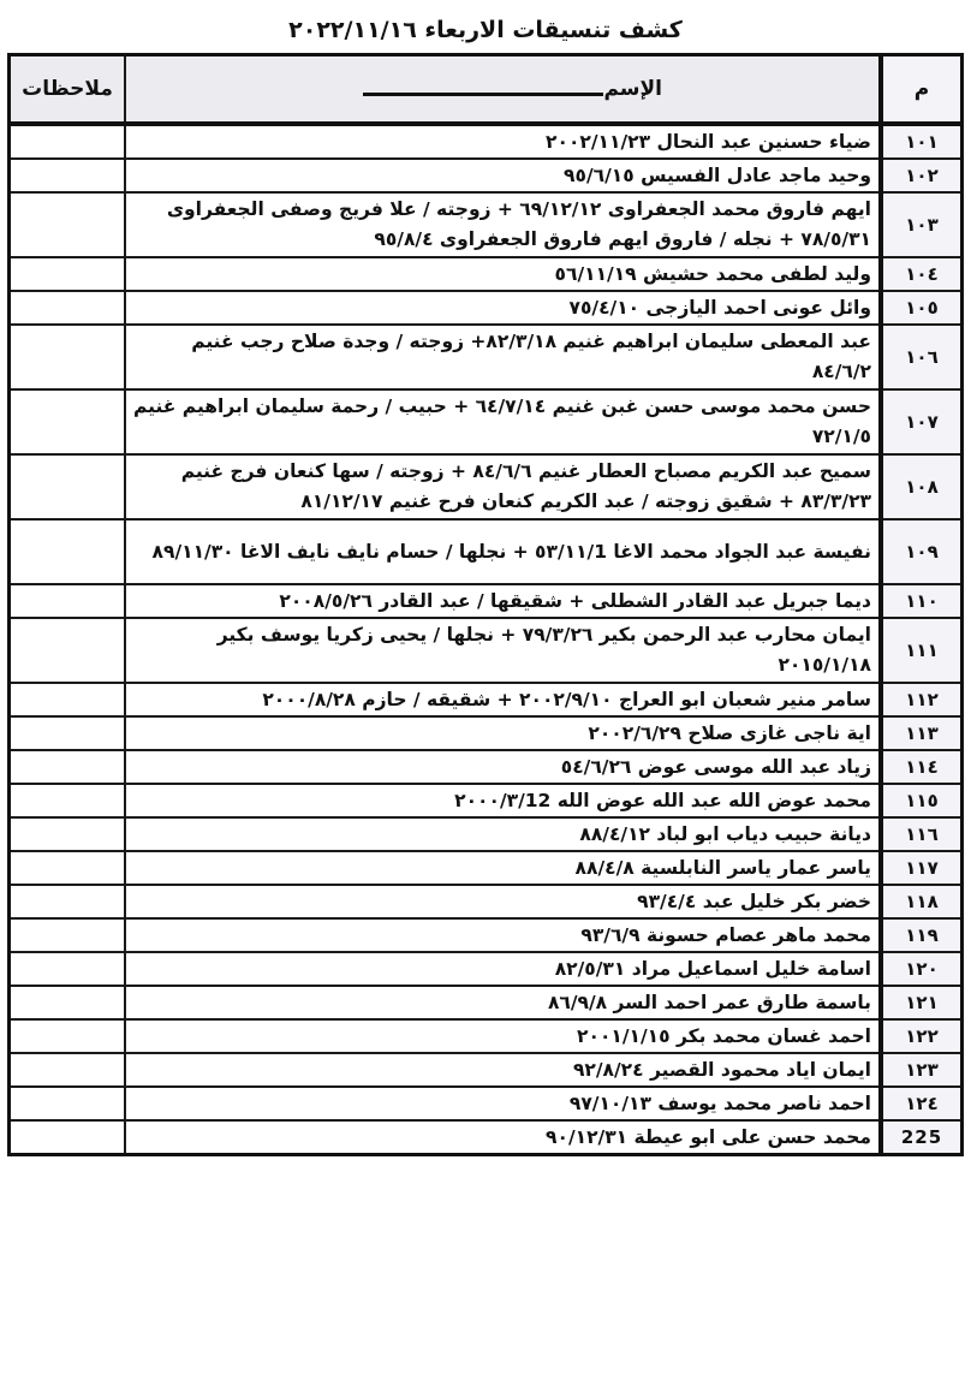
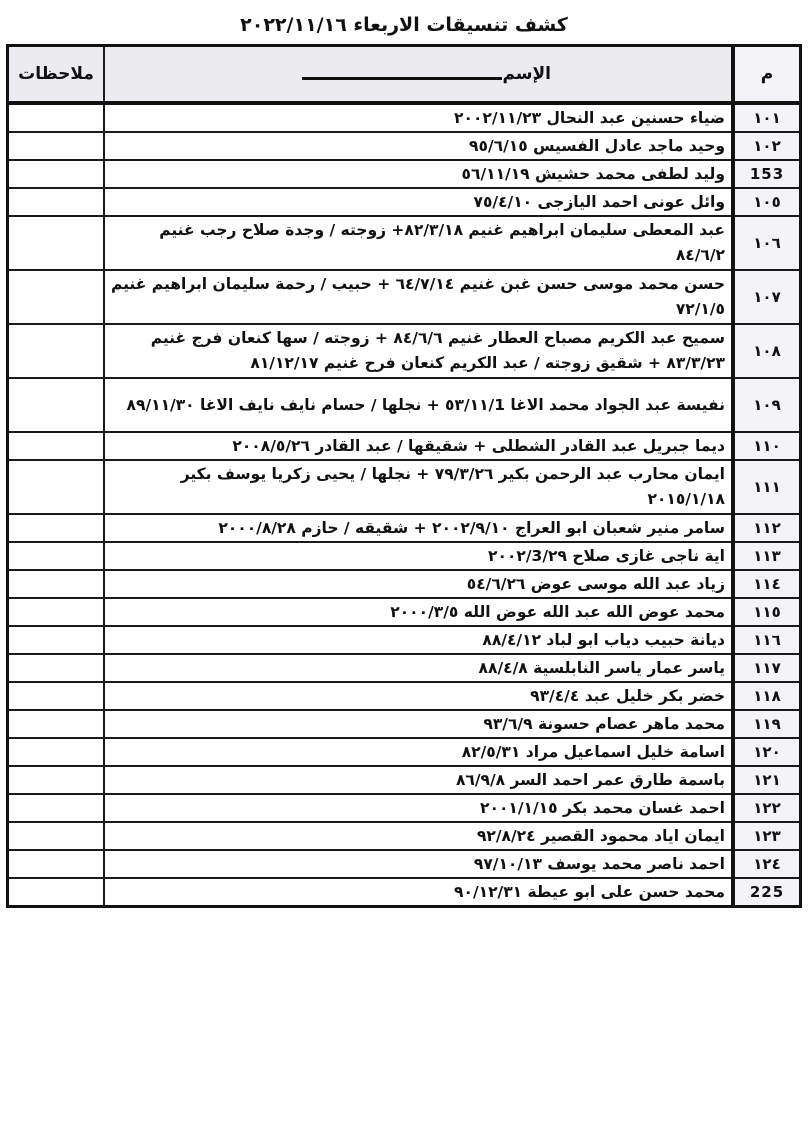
  كشف تنسيقات الاربعاء ٢٠٢٢/١١/١٦
  م	الإسم	ملاحظات
  ١٠١	ضياء حسنين عبد النحال ٢٠٠٢/١١/٢٣
  ١٠٢	وحيد ماجد عادل الفسيس ٩٥/٦/١٥
- ١٠٣	ايهم فاروق محمد الجعفراوى ٦٩/١٢/١٢ + زوجته / علا فريج وصفى الجعفراوى ٧٨/٥/٣١ + نجله / فاروق ايهم فاروق الجعفراوى ٩٥/٨/٤
- ١٠٤	وليد لطفى محمد حشيش ٥٦/١١/١٩
+ 153	وليد لطفى محمد حشيش ٥٦/١١/١٩
  ١٠٥	وائل عونى احمد اليازجى ٧٥/٤/١٠
  ١٠٦	عبد المعطى سليمان ابراهيم غنيم ٨٢/٣/١٨+ زوجته / وجدة صلاح رجب غنيم ٨٤/٦/٢
  ١٠٧	حسن محمد موسى حسن غبن غنيم ٦٤/٧/١٤ + حبيب / رحمة سليمان ابراهيم غنيم ٧٢/١/٥
  ١٠٨	سميح عبد الكريم مصباح العطار غنيم ٨٤/٦/٦ + زوجته / سها كنعان فرج غنيم ٨٣/٣/٢٣ + شقيق زوجته / عبد الكريم كنعان فرح غنيم ٨١/١٢/١٧
  ١٠٩	نفيسة عبد الجواد محمد الاغا ٥٣/١١/1 + نجلها / حسام نايف نايف الاغا ٨٩/١١/٣٠
  ١١٠	ديما جبريل عبد القادر الشطلى + شقيقها / عبد القادر ٢٠٠٨/٥/٢٦
  ١١١	ايمان محارب عبد الرحمن بكير ٧٩/٣/٢٦ + نجلها / يحيى زكريا يوسف بكير ٢٠١٥/١/١٨
  ١١٢	سامر منير شعبان ابو العراج ٢٠٠٢/٩/١٠ + شقيقه / حازم ٢٠٠٠/٨/٢٨
- ١١٣	اية ناجى غازى صلاح ٢٠٠٢/٦/٢٩
+ ١١٣	اية ناجى غازى صلاح ٢٠٠٢/3/٢٩
  ١١٤	زياد عبد الله موسى عوض ٥٤/٦/٢٦
- ١١٥	محمد عوض الله عبد الله عوض الله ٢٠٠٠/٣/12
+ ١١٥	محمد عوض الله عبد الله عوض الله ٢٠٠٠/٣/٥
  ١١٦	ديانة حبيب دياب ابو لباد ٨٨/٤/١٢
  ١١٧	ياسر عمار ياسر النابلسية ٨٨/٤/٨
  ١١٨	خضر بكر خليل عبد ٩٣/٤/٤
  ١١٩	محمد ماهر عصام حسونة ٩٣/٦/٩
  ١٢٠	اسامة خليل اسماعيل مراد ٨٢/٥/٣١
  ١٢١	باسمة طارق عمر احمد السر ٨٦/٩/٨
  ١٢٢	احمد غسان محمد بكر ٢٠٠١/١/١٥
  ١٢٣	ايمان اياد محمود القصير ٩٢/٨/٢٤
  ١٢٤	احمد ناصر محمد يوسف ٩٧/١٠/١٣
  225	محمد حسن على ابو عيطة ٩٠/١٢/٣١
